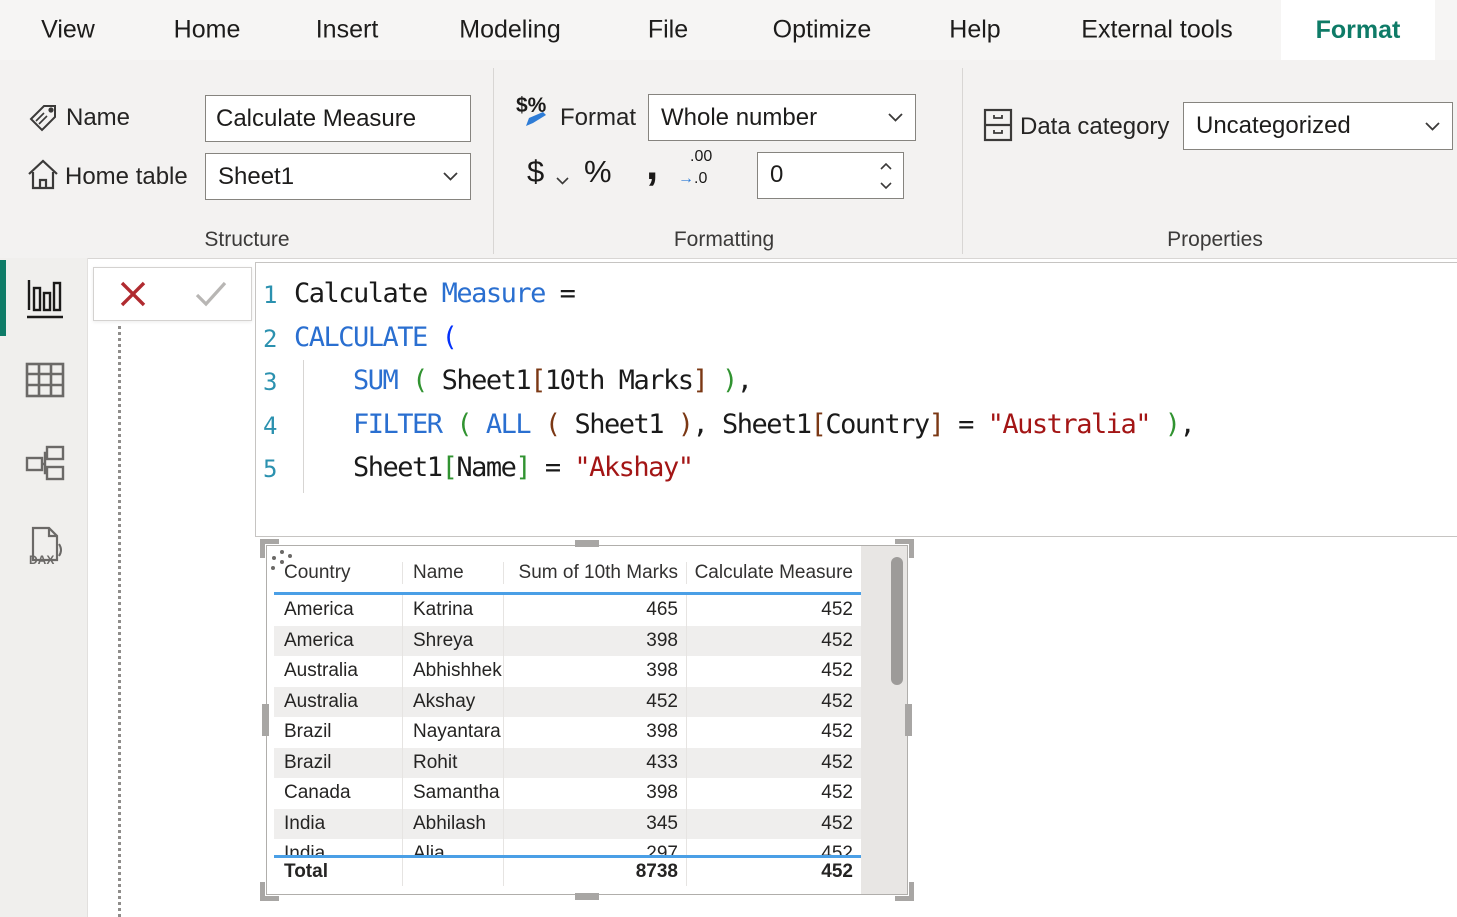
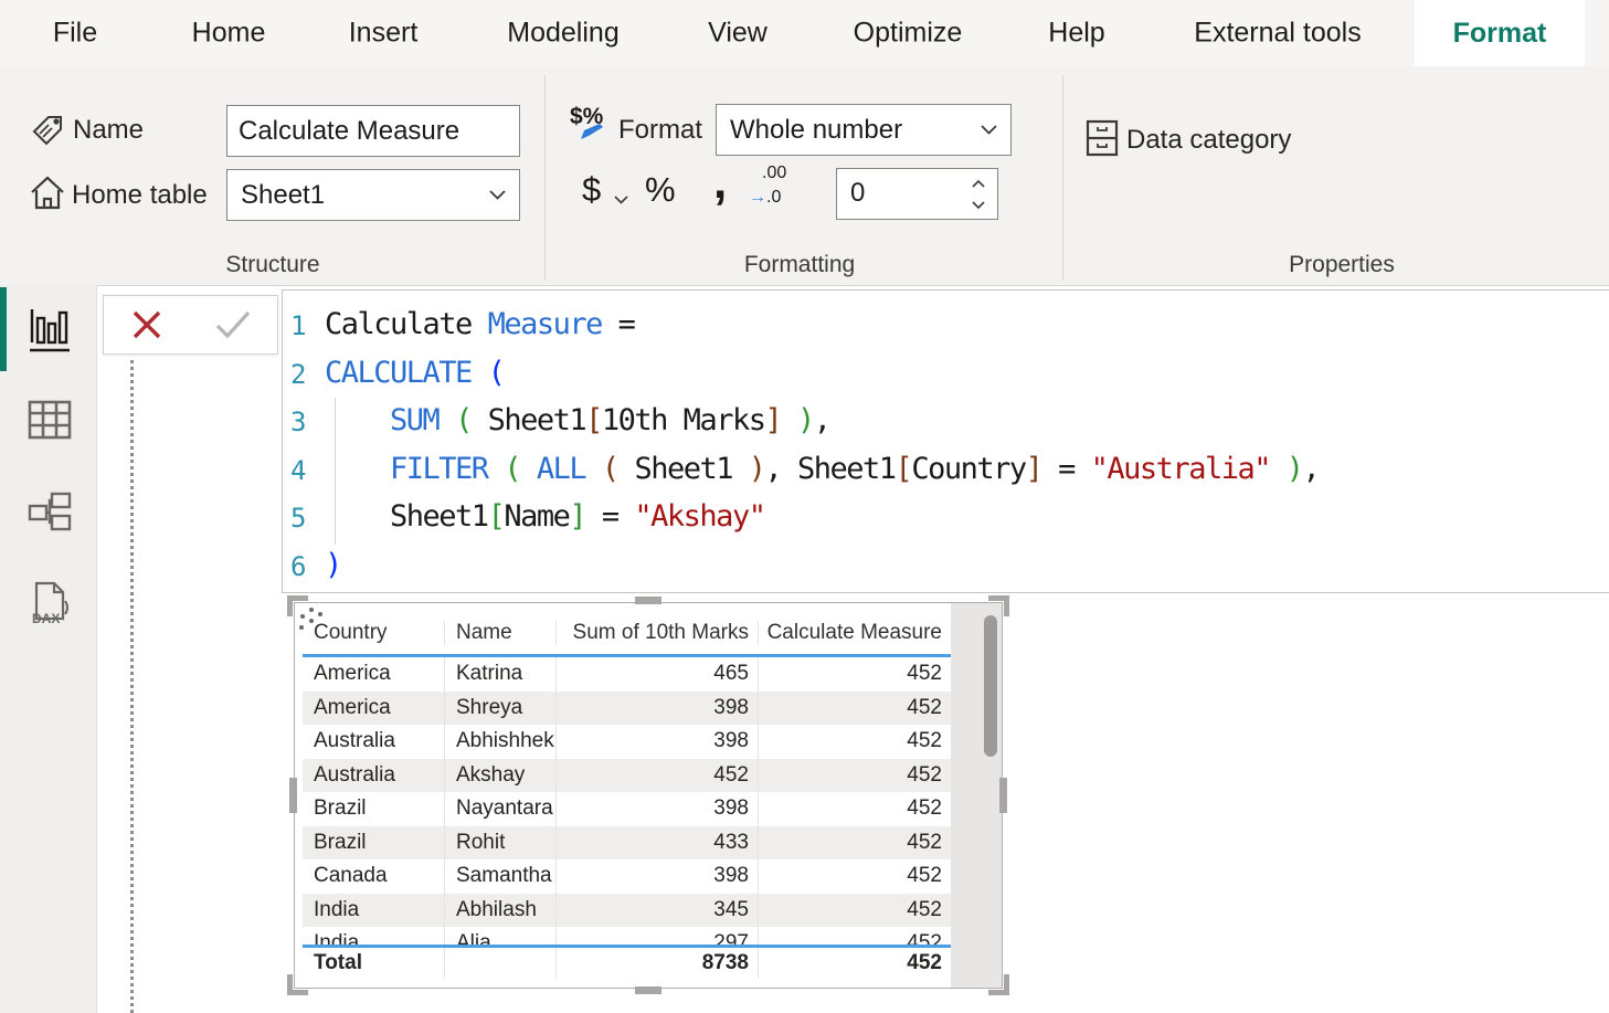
- View
+ File
  Home
  Insert
  Modeling
- File
+ View
  Optimize
  Help
  External tools
  Format
  Name
  Calculate Measure
  Home table
  Sheet1
  Structure
  $%
  Format
  Whole number
  $
  %
  ,
  .00
  →.0
  0
  Formatting
  Data category
- Uncategorized
  Properties
  DAX
  1
  Calculate Measure =
  2
  CALCULATE (
  3
  SUM ( Sheet1[10th Marks] ),
  4
  FILTER ( ALL ( Sheet1 ), Sheet1[Country] = "Australia" ),
  5
  Sheet1[Name] = "Akshay"
+ 6
+ )
  Country
  Name
  Sum of 10th Marks
  Calculate Measure
  America
  Katrina
  465
  452
  America
  Shreya
  398
  452
  Australia
  Abhishhek
  398
  452
  Australia
  Akshay
  452
  452
  Brazil
  Nayantara
  398
  452
  Brazil
  Rohit
  433
  452
  Canada
  Samantha
  398
  452
  India
  Abhilash
  345
  452
  India
  Alia
  297
  452
  Total
  8738
  452
